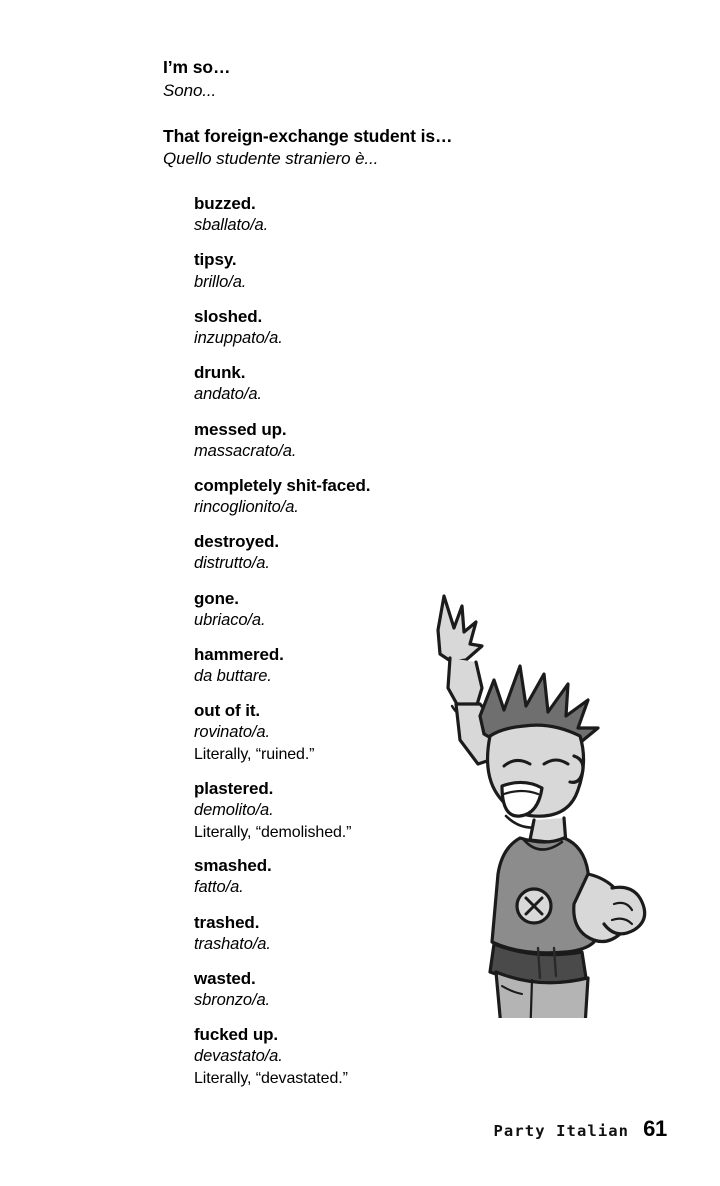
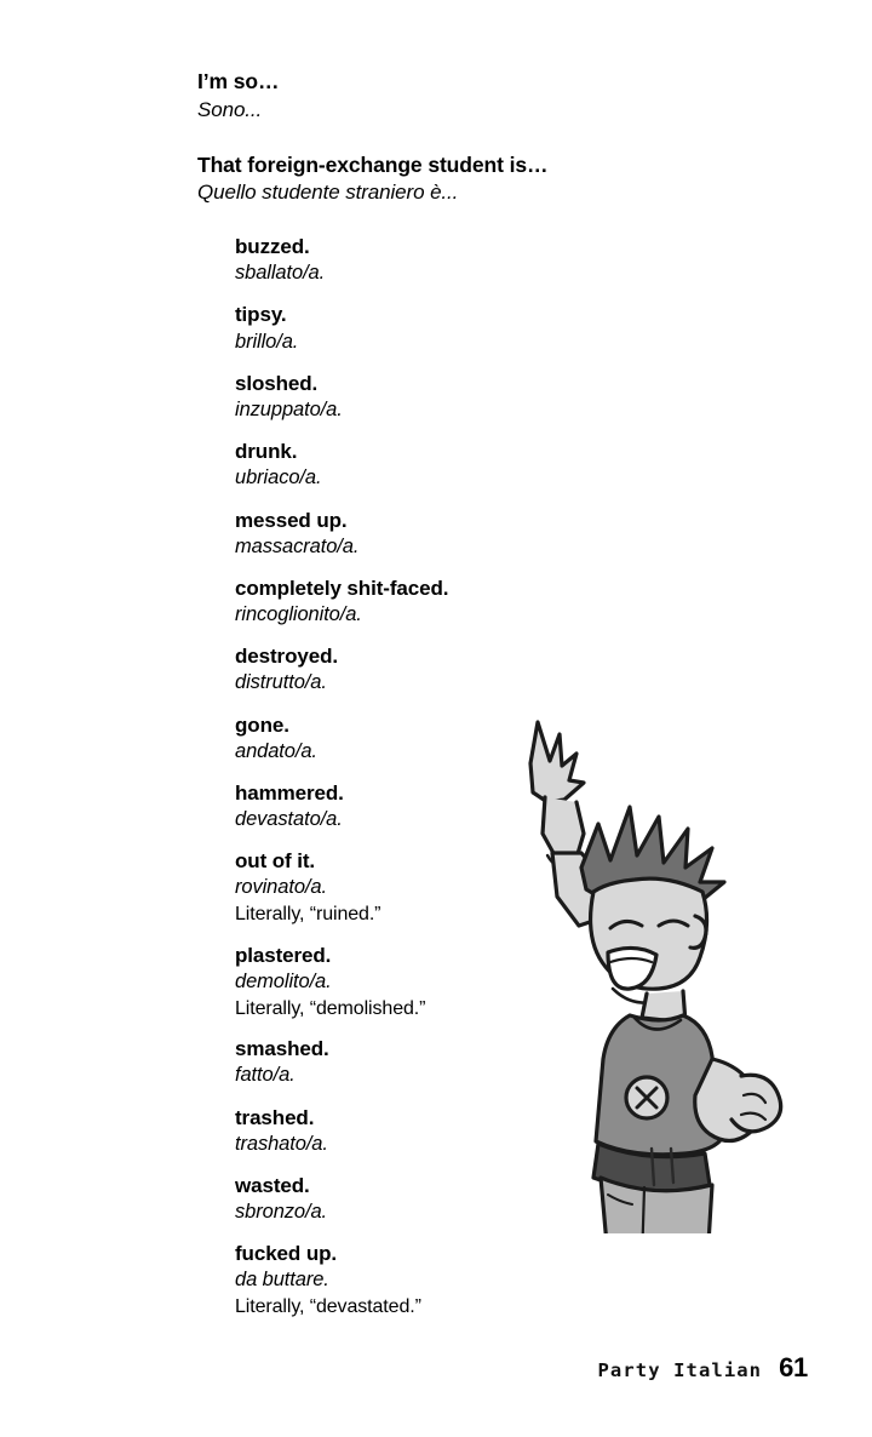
  I’m so…
  Sono...
  That foreign-exchange student is…
  Quello studente straniero è...
  buzzed.
  sballato/a.
  tipsy.
  brillo/a.
  sloshed.
  inzuppato/a.
  drunk.
- andato/a.
+ ubriaco/a.
  messed up.
  massacrato/a.
  completely shit-faced.
  rincoglionito/a.
  destroyed.
  distrutto/a.
  gone.
- ubriaco/a.
+ andato/a.
  hammered.
- da buttare.
+ devastato/a.
  out of it.
  rovinato/a.
  Literally, “ruined.”
  plastered.
  demolito/a.
  Literally, “demolished.”
  smashed.
  fatto/a.
  trashed.
  trashato/a.
  wasted.
  sbronzo/a.
  fucked up.
- devastato/a.
+ da buttare.
  Literally, “devastated.”
  Party Italian
  61
